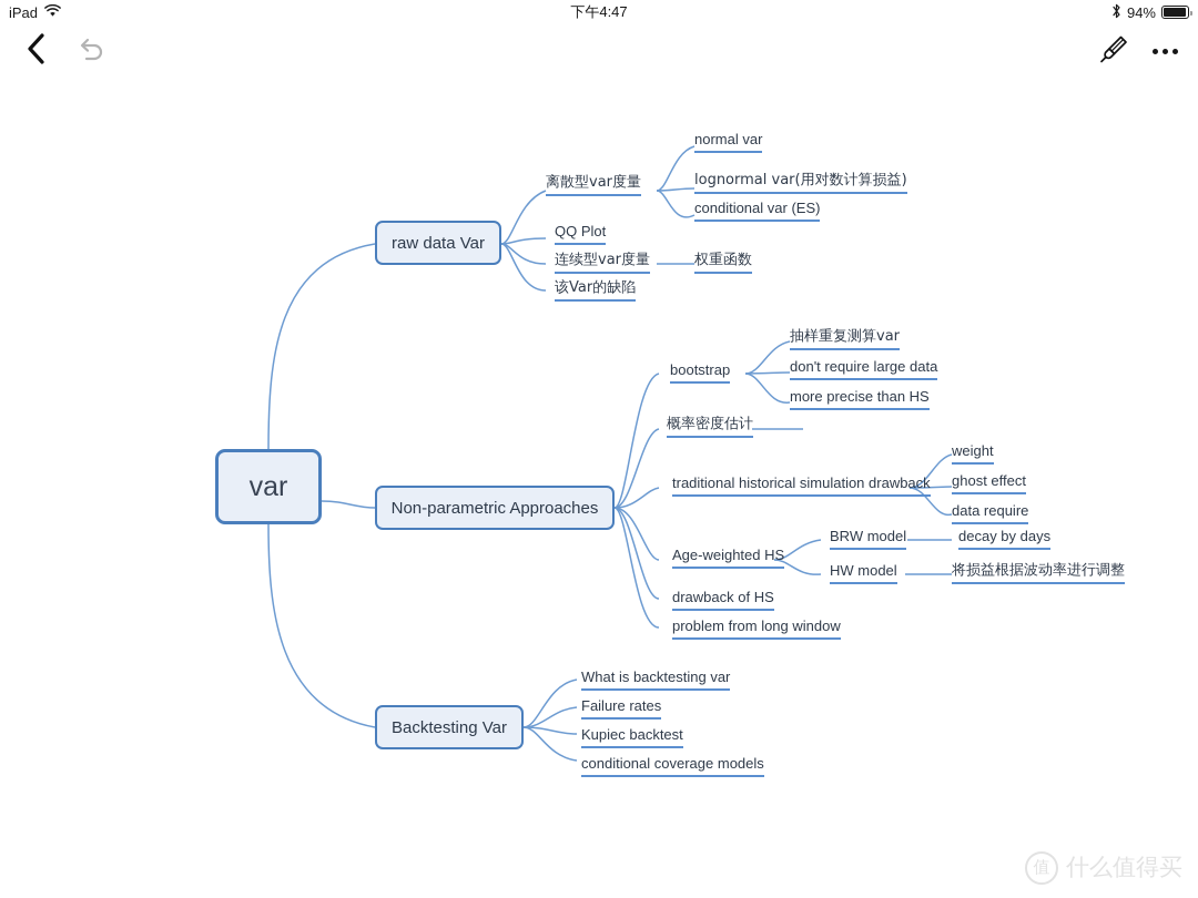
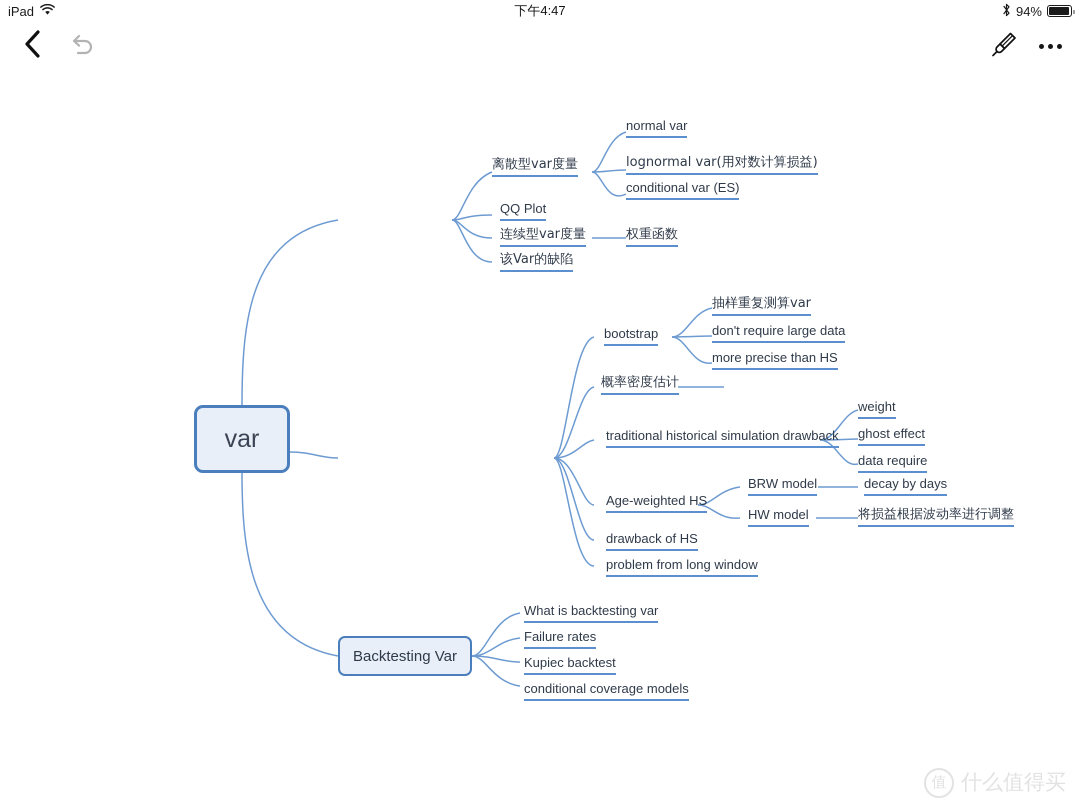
  iPad
  下午4:47
  94%
  var
- raw data Var
- Non-parametric Approaches
  Backtesting Var
  离散型var度量
  normal var
  lognormal var(用对数计算损益)
  conditional var (ES)
  QQ Plot
  连续型var度量
  权重函数
  该Var的缺陷
  bootstrap
  抽样重复测算var
  don't require large data
  more precise than HS
  概率密度估计
  traditional historical simulation drawback
  weight
  ghost effect
  data require
  Age-weighted HS
  BRW model
  decay by days
  HW model
  将损益根据波动率进行调整
  drawback of HS
  problem from long window
  What is backtesting var
  Failure rates
  Kupiec backtest
  conditional coverage models
  值
  什么值得买
